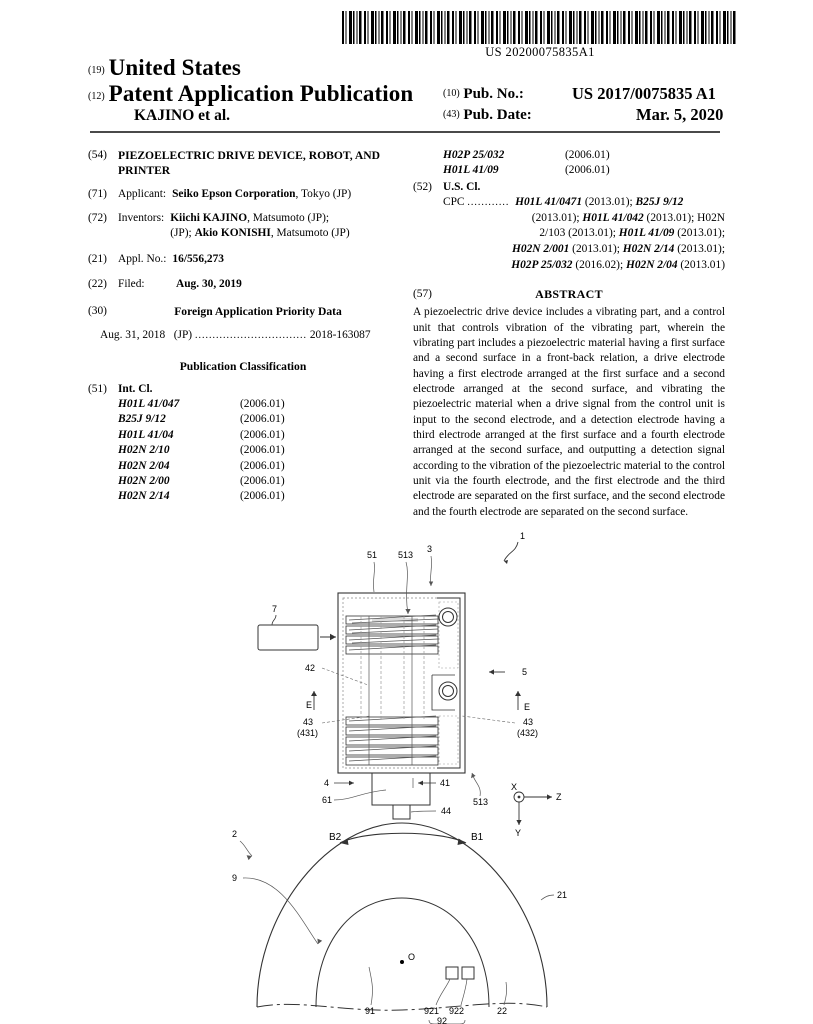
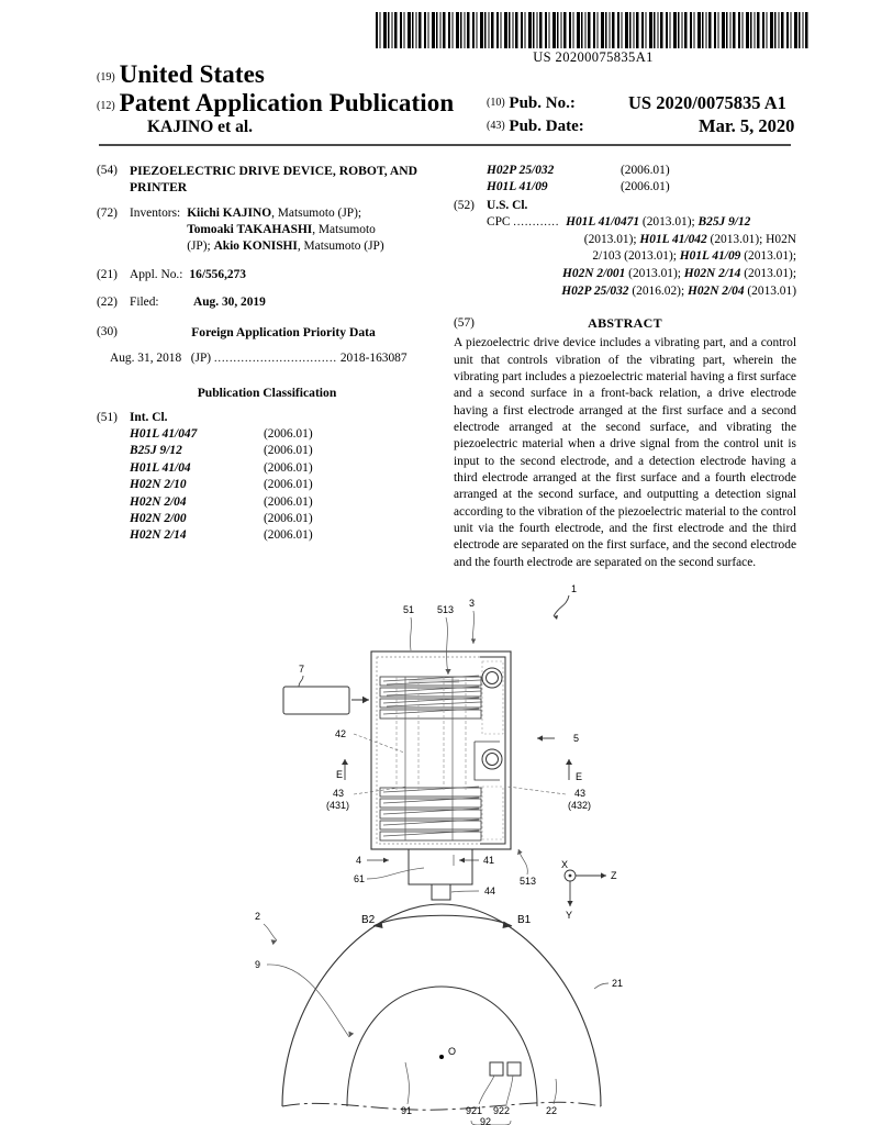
  US 20200075835A1
  (19) United States
  (12) Patent Application Publication
  KAJINO et al.
  (10) Pub. No.:
- US 2017/0075835 A1
+ US 2020/0075835 A1
  (43) Pub. Date:
  Mar. 5, 2020
  (54)
  PIEZOELECTRIC DRIVE DEVICE, ROBOT, AND PRINTER
- (71)
- Applicant:
- Seiko Epson Corporation, Tokyo (JP)
  (72)
  Inventors:
  Kiichi KAJINO, Matsumoto (JP);
+ Tomoaki TAKAHASHI, Matsumoto
  (JP); Akio KONISHI, Matsumoto (JP)
  (21)
  Appl. No.:
  16/556,273
  (22)
  Filed:
  Aug. 30, 2019
  (30)
  Foreign Application Priority Data
  Aug. 31, 2018 (JP) ................................ 2018-163087
  Publication Classification
  (51)
  Int. Cl.
  H01L 41/047
  (2006.01)
  B25J 9/12
  (2006.01)
  H01L 41/04
  (2006.01)
  H02N 2/10
  (2006.01)
  H02N 2/04
  (2006.01)
  H02N 2/00
  (2006.01)
  H02N 2/14
  (2006.01)
  H02P 25/032
  (2006.01)
  H01L 41/09
  (2006.01)
  (52)
  U.S. Cl.
  CPC ............ H01L 41/0471 (2013.01); B25J 9/12
  (2013.01); H01L 41/042 (2013.01); H02N
  2/103 (2013.01); H01L 41/09 (2013.01);
  H02N 2/001 (2013.01); H02N 2/14 (2013.01);
  H02P 25/032 (2016.02); H02N 2/04 (2013.01)
  (57)
  ABSTRACT
  A piezoelectric drive device includes a vibrating part, and a control unit that controls vibration of the vibrating part, wherein the vibrating part includes a piezoelectric material having a first surface and a second surface in a front-back relation, a drive electrode having a first electrode arranged at the first surface and a second electrode arranged at the second surface, and vibrating the piezoelectric material when a drive signal from the control unit is input to the second electrode, and a detection electrode having a third electrode arranged at the first surface and a fourth electrode arranged at the second surface, and outputting a detection signal according to the vibration of the piezoelectric material to the control unit via the fourth electrode, and the first electrode and the third electrode are separated on the first surface, and the second electrode and the fourth electrode are separated on the second surface.
  1
  7
  51
  513
  3
  42
  E
  43
  (431)
  5
  E
  43
  (432)
  4
  41
  61
  44
  513
  X
  Z
  Y
  B2
  B1
  O
  2
  9
  21
  91
  921
  922
  92
  22
